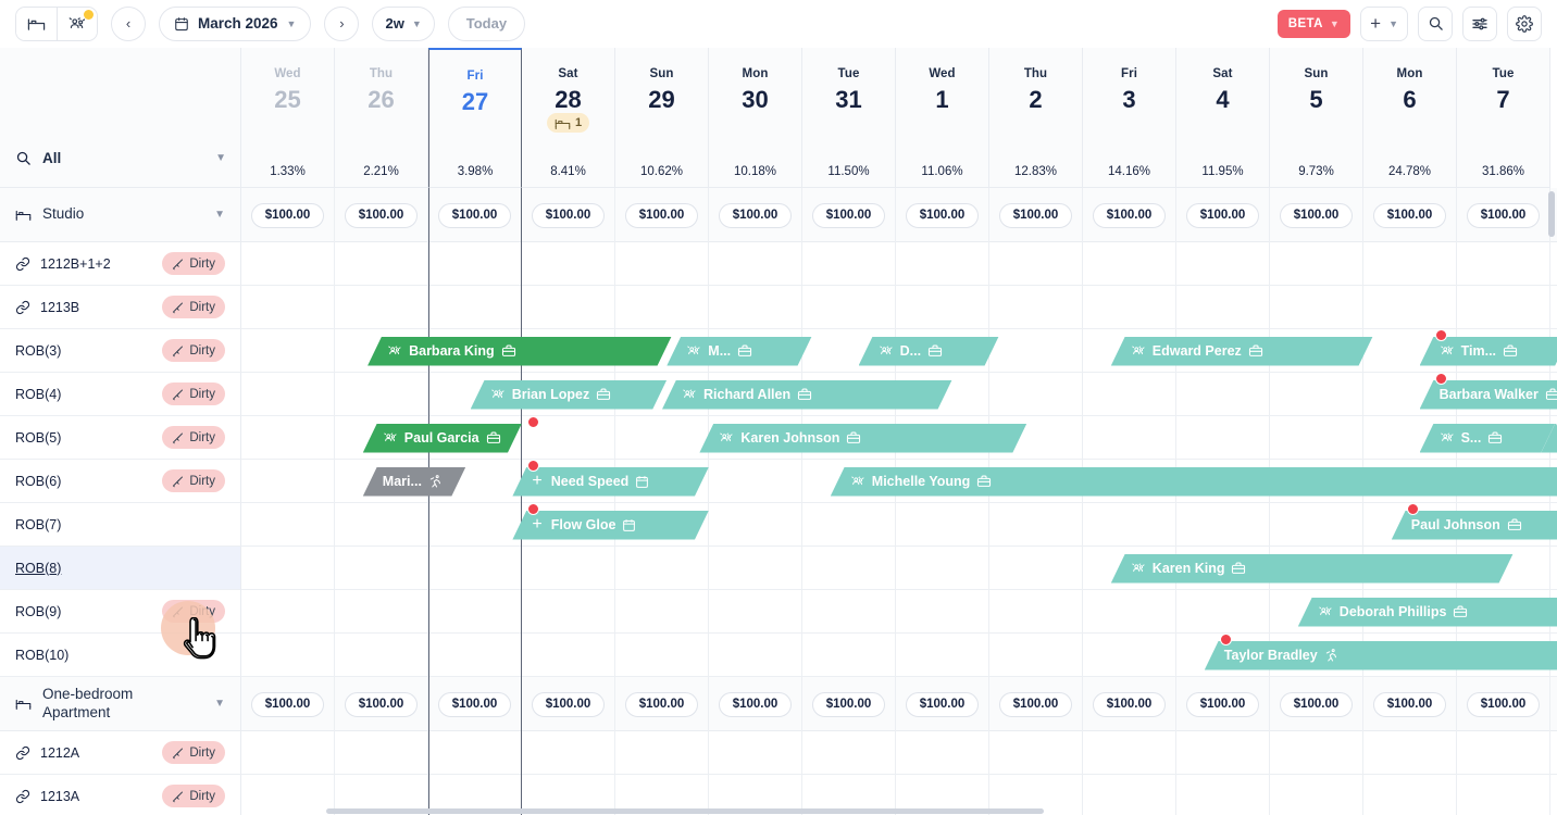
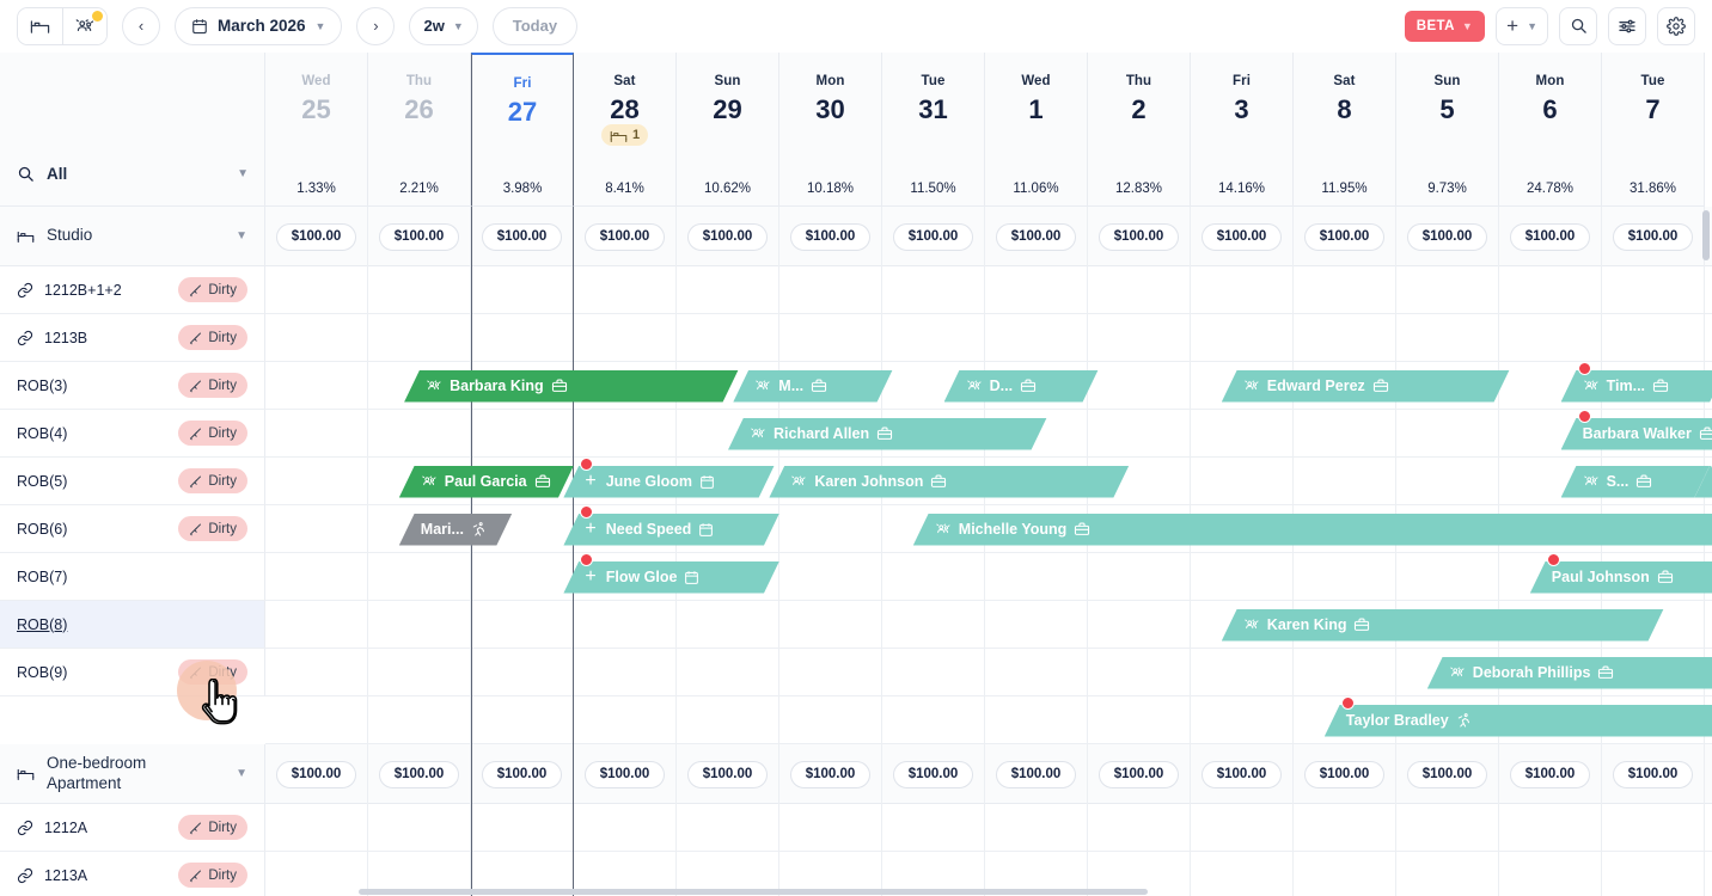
  ‹
  March 2026
  ▼
  ›
  2w
  ▼
  Today
  BETA
  ▼
  +
  ▼
  Wed
  25
  1.33%
  Thu
  26
  2.21%
  Fri
  27
  3.98%
  Sat
  28
  1
  8.41%
  Sun
  29
  10.62%
  Mon
  30
  10.18%
  Tue
  31
  11.50%
  Wed
  1
  11.06%
  Thu
  2
  12.83%
  Fri
  3
  14.16%
  Sat
- 4
+ 8
  11.95%
  Sun
  5
  9.73%
  Mon
  6
  24.78%
  Tue
  7
  31.86%
  $100.00
  $100.00
  $100.00
  $100.00
  $100.00
  $100.00
  $100.00
  $100.00
  $100.00
  $100.00
  $100.00
  $100.00
  $100.00
  $100.00
  $100.00
  $100.00
  $100.00
  $100.00
  $100.00
  $100.00
  $100.00
  $100.00
  $100.00
  $100.00
  $100.00
  $100.00
  $100.00
  $100.00
  Barbara King
  M...
  D...
  Edward Perez
  Tim...
- Brian Lopez
  Richard Allen
  Barbara Walker
  Paul Garcia
+ June Gloom
  Karen Johnson
  S...
  Mari...
  Need Speed
  Michelle Young
  Flow Gloe
  Paul Johnson
  Karen King
  Deborah Phillips
  Taylor Bradley
  All
  ▼
  Studio
  ▼
  1212B+1+2
  Dirty
  1213B
  Dirty
  ROB(3)
  Dirty
  ROB(4)
  Dirty
  ROB(5)
  Dirty
  ROB(6)
  Dirty
  ROB(7)
  ROB(8)
  ROB(9)
  Dirty
- ROB(10)
  One-bedroom Apartment
  ▼
  1212A
  Dirty
  1213A
  Dirty
